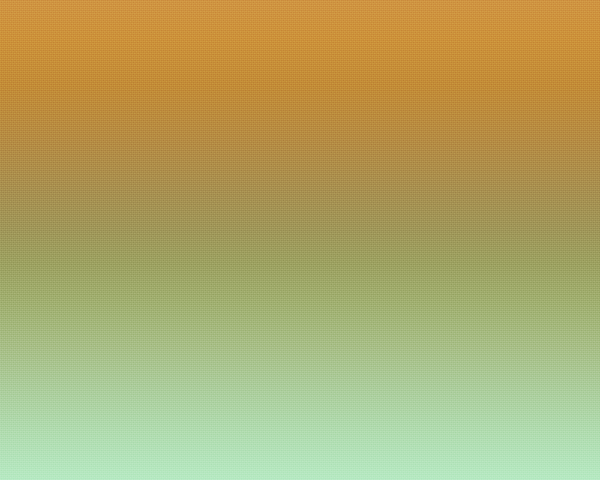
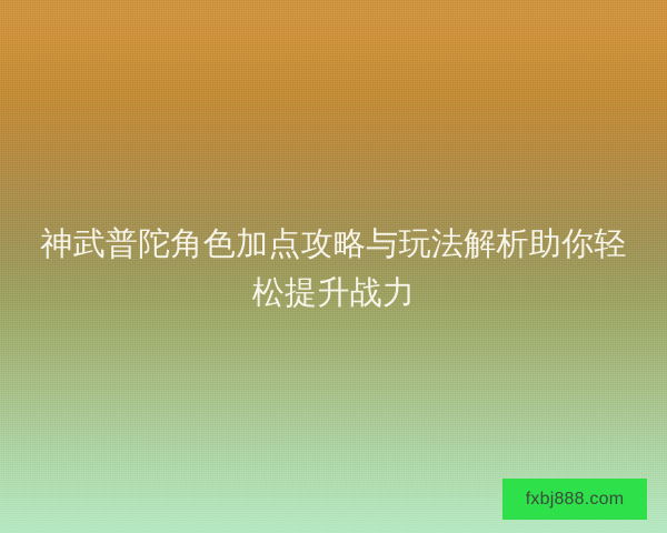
+ 神武普陀角色加点攻略与玩法解析助你轻松提升战力
+ fxbj888.com
